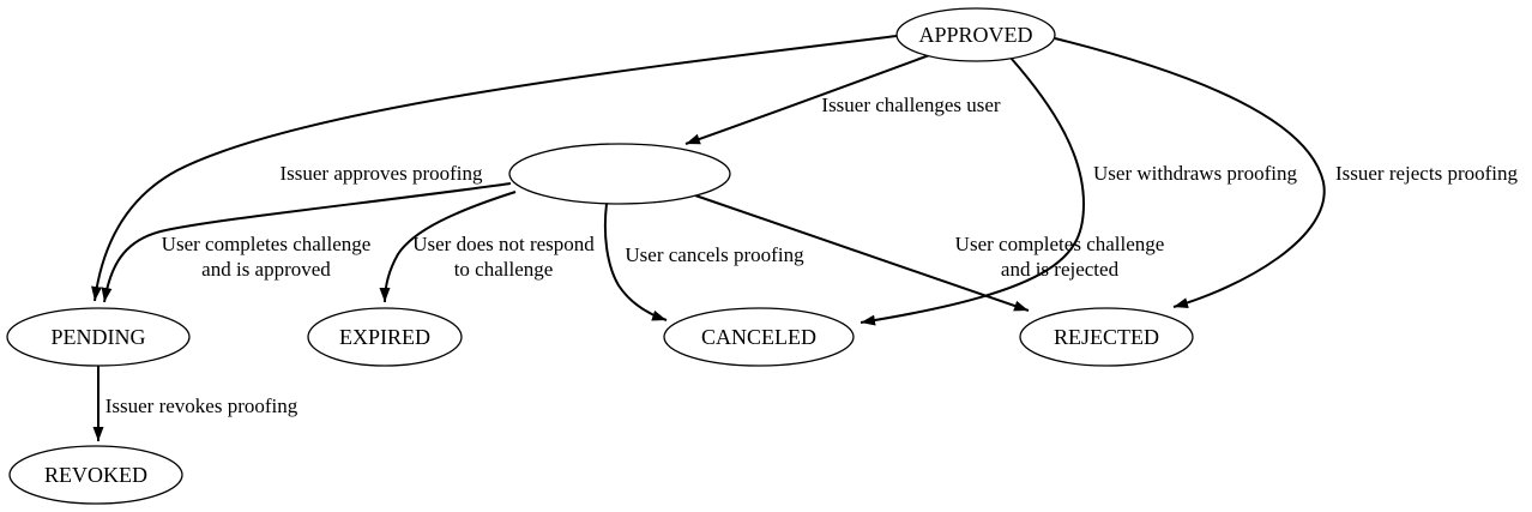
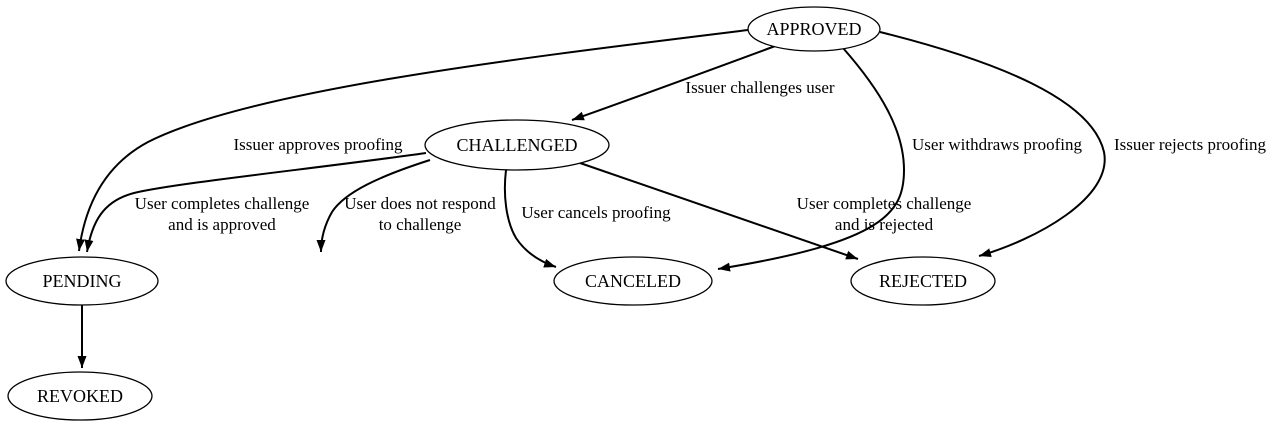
  Issuer challenges user
  Issuer approves proofing
  User withdraws proofing
  Issuer rejects proofing
  User completes challenge
  and is approved
  User does not respond
  to challenge
  User cancels proofing
  User completes challenge
  and is rejected
- Issuer revokes proofing
  APPROVED
+ CHALLENGED
  PENDING
- EXPIRED
  CANCELED
  REJECTED
  REVOKED
